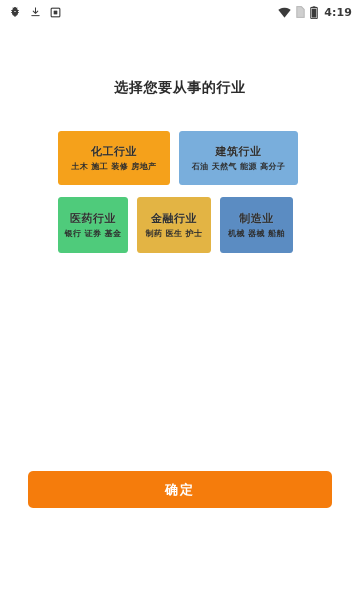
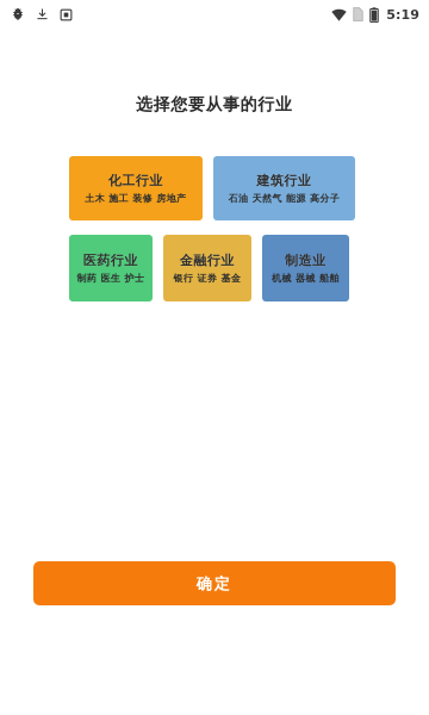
- 4:19
+ 5:19
  选择您要从事的行业
  化工行业
  土木 施工 装修 房地产
  建筑行业
  石油 天然气 能源 高分子
  医药行业
- 银行 证券 基金
+ 制药 医生 护士
  金融行业
- 制药 医生 护士
+ 银行 证券 基金
  制造业
  机械 器械 船舶
  确定
